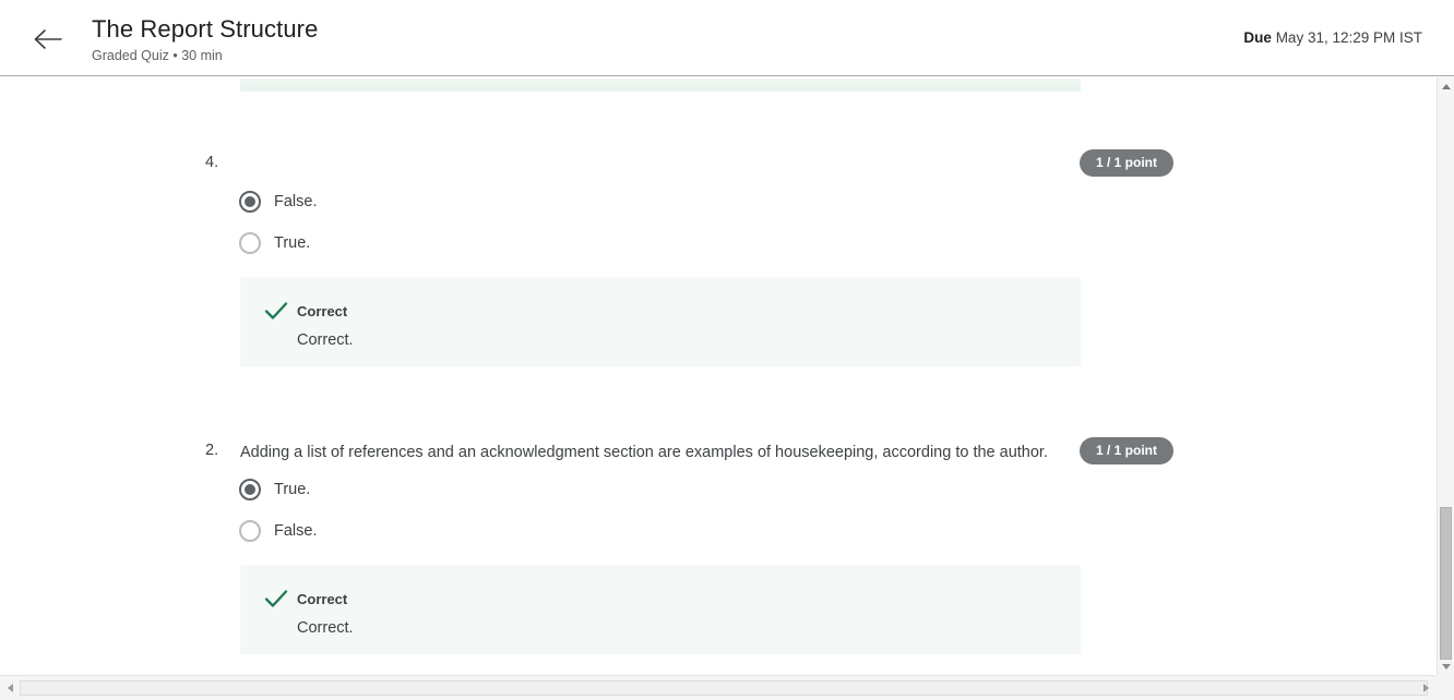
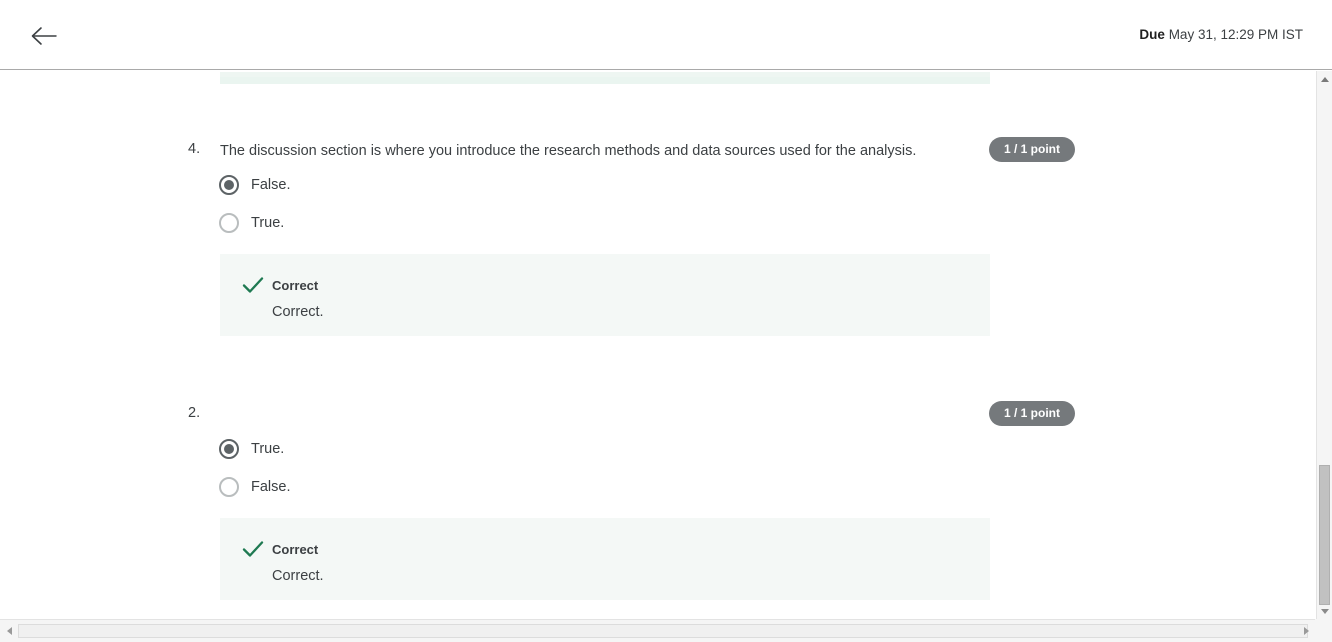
- The Report Structure
- Graded Quiz • 30 min
  Due May 31, 12:29 PM IST
  4.
+ The discussion section is where you introduce the research methods and data sources used for the analysis.
  1 / 1 point
  False.
  True.
  Correct
  Correct.
  2.
- Adding a list of references and an acknowledgment section are examples of housekeeping, according to the author.
  1 / 1 point
  True.
  False.
  Correct
  Correct.
